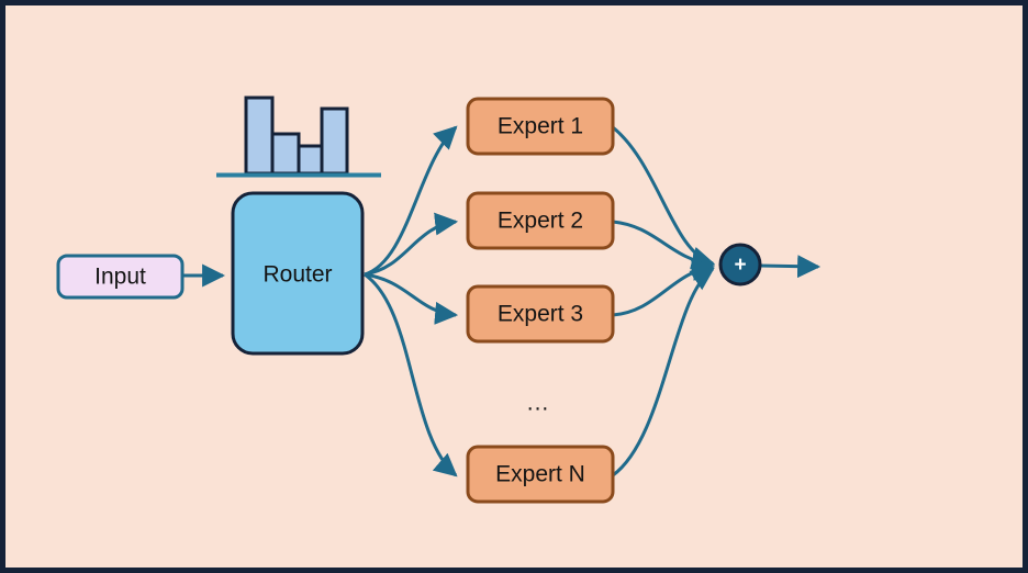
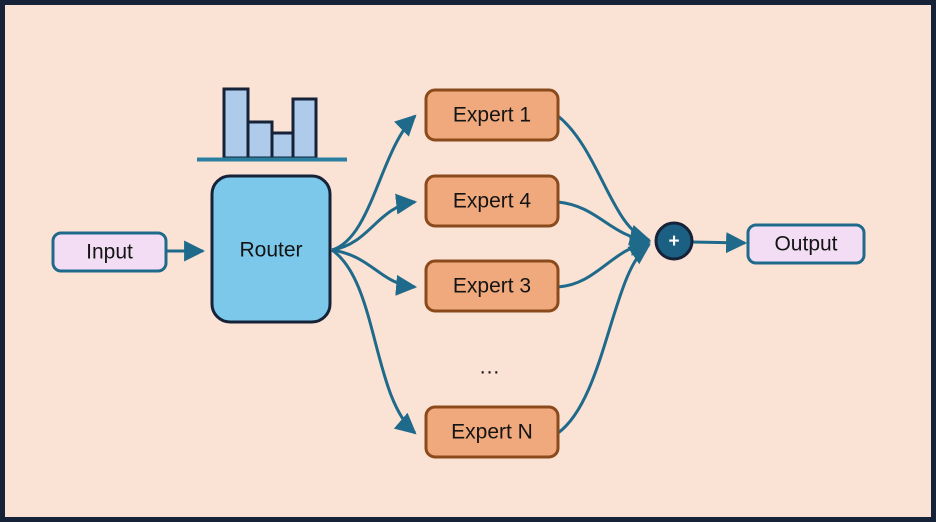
  Input
  Router
  Expert 1
- Expert 2
+ Expert 4
  Expert 3
  ...
  Expert N
  +
+ Output
